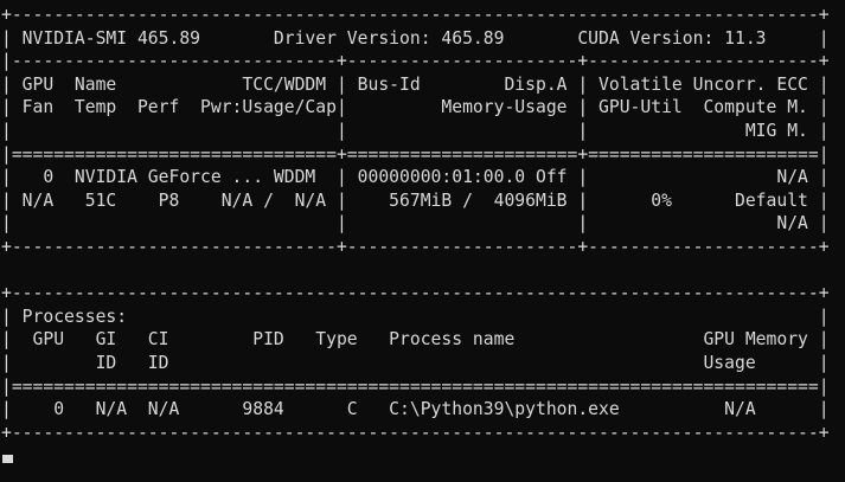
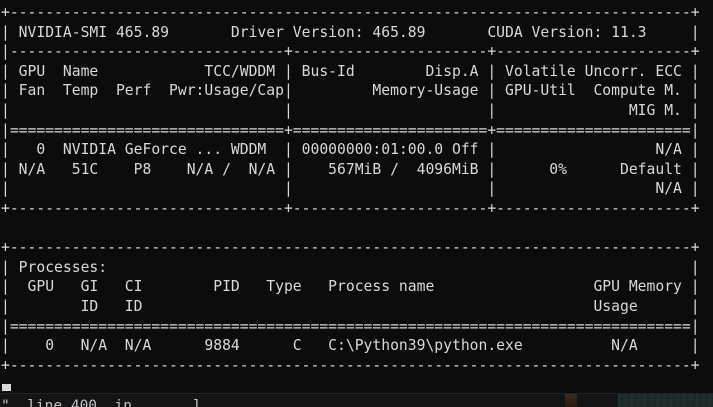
  +-----------------------------------------------------------------------------+
  | NVIDIA-SMI 465.89 Driver Version: 465.89 CUDA Version: 11.3 |
  |-------------------------------+----------------------+----------------------+
  | GPU Name TCC/WDDM | Bus-Id Disp.A | Volatile Uncorr. ECC |
  | Fan Temp Perf Pwr:Usage/Cap| Memory-Usage | GPU-Util Compute M. |
  | | | MIG M. |
  |===============================+======================+======================|
  | 0 NVIDIA GeForce ... WDDM | 00000000:01:00.0 Off | N/A |
  | N/A 51C P8 N/A / N/A | 567MiB / 4096MiB | 0% Default |
  | | | N/A |
  +-------------------------------+----------------------+----------------------+
  +-----------------------------------------------------------------------------+
  | Processes: |
  | GPU GI CI PID Type Process name GPU Memory |
  | ID ID Usage |
  |=============================================================================|
  | 0 N/A N/A 9884 C C:\Python39\python.exe N/A |
  +-----------------------------------------------------------------------------+
+ ", line 400, in l
